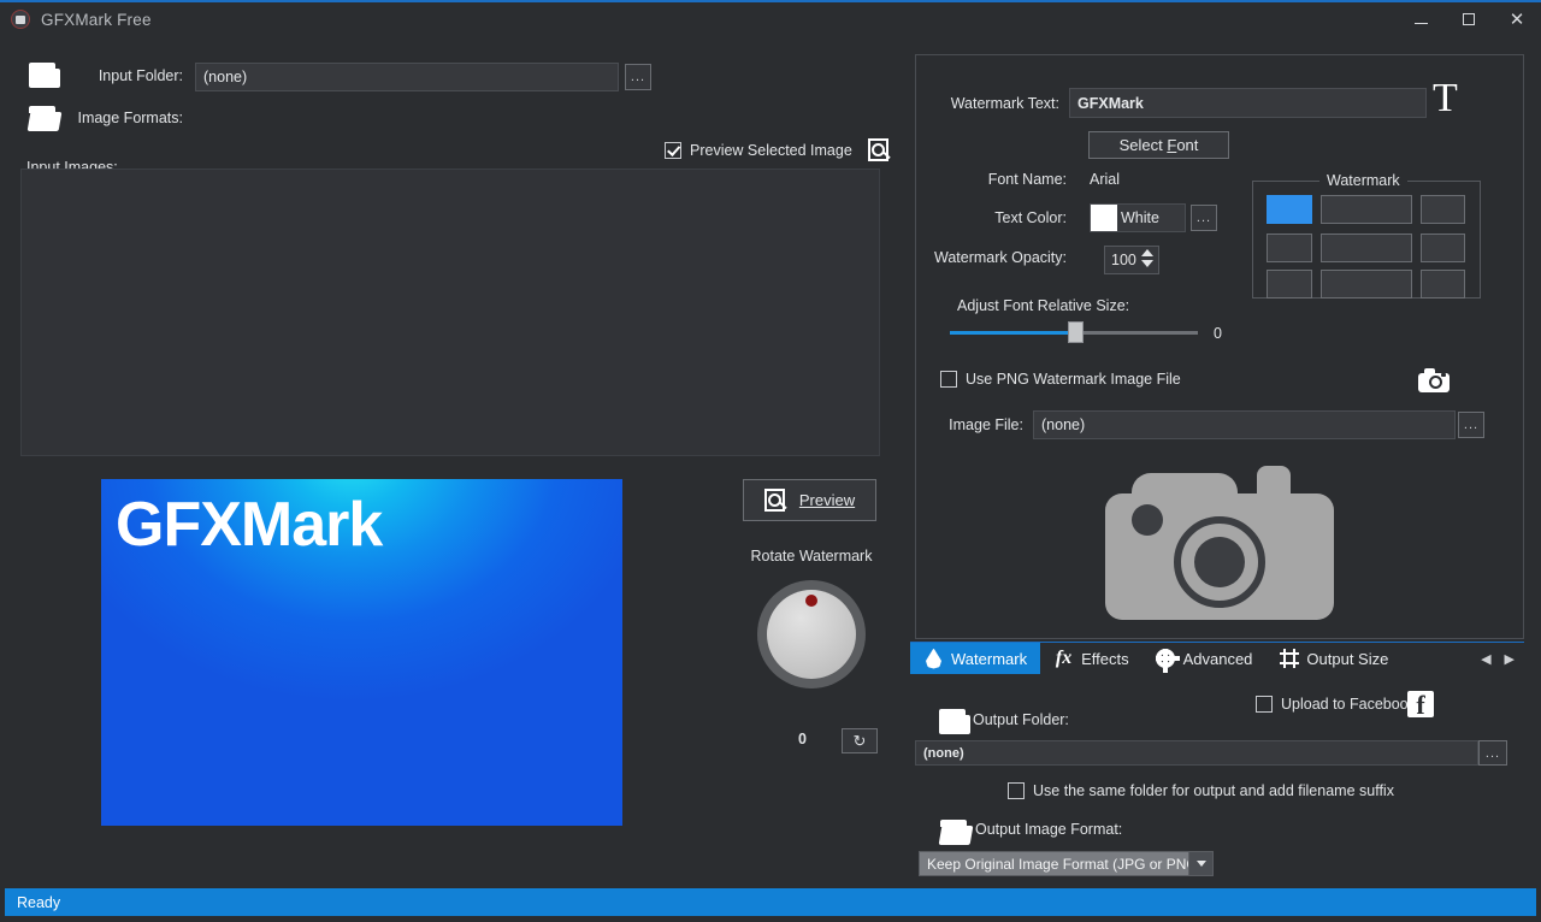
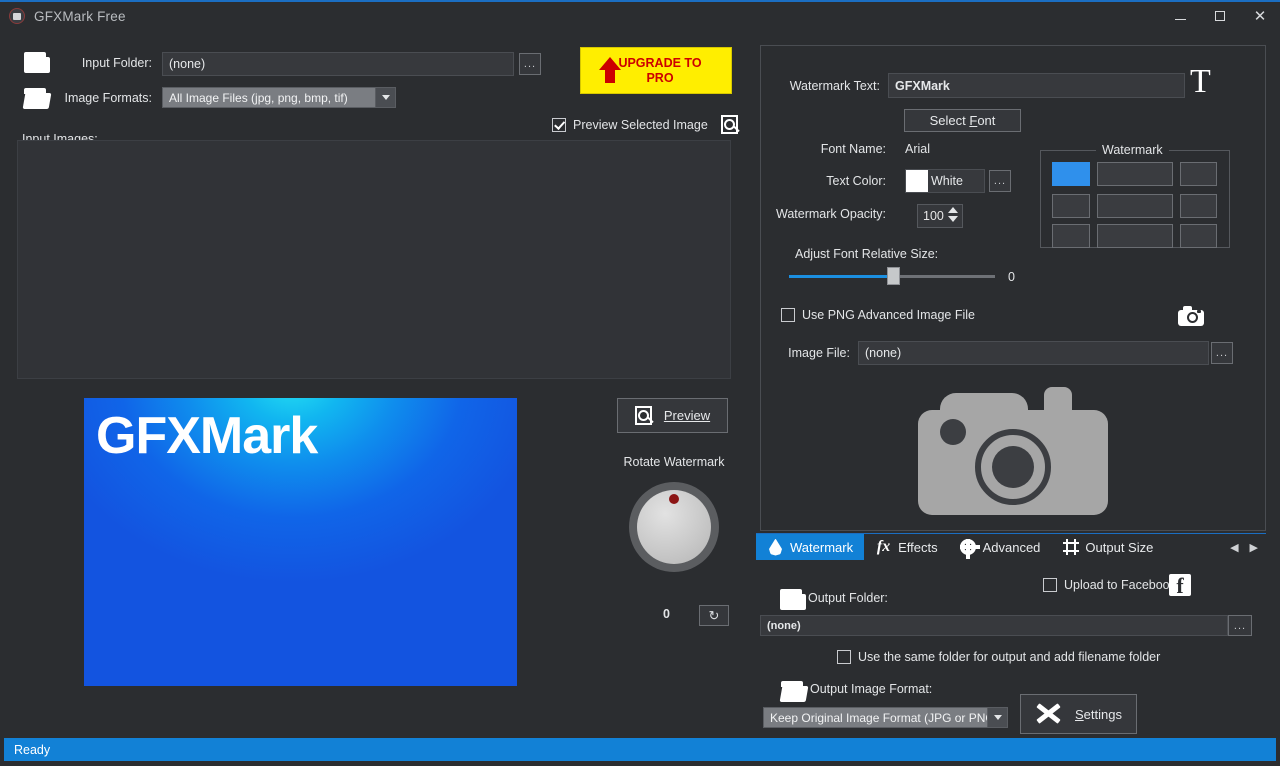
  GFXMark Free
  ✕
  Input Folder:
  (none)
  ...
  Image Formats:
+ All Image Files (jpg, png, bmp, tif)
  Input Images:
+ UPGRADE TO
+ PRO
  Preview Selected Image
  GFXMark
  Preview
  Rotate Watermark
  0
  ↻
  Watermark Text:
  GFXMark
  T
  Select Font
  Font Name:
  Arial
  Text Color:
  White
  ...
  Watermark Opacity:
  100
  Adjust Font Relative Size:
  0
  Watermark
- Use PNG Watermark Image File
+ Use PNG Advanced Image File
  Image File:
  (none)
  ...
  Watermark
  fx
  Effects
  Advanced
  Output Size
  ◀
  ▶
  Upload to Faceboo
  f
  Output Folder:
  (none)
  ...
- Use the same folder for output and add filename suffix
+ Use the same folder for output and add filename folder
  Output Image Format:
  Keep Original Image Format (JPG or PN
+ Settings
  Ready
